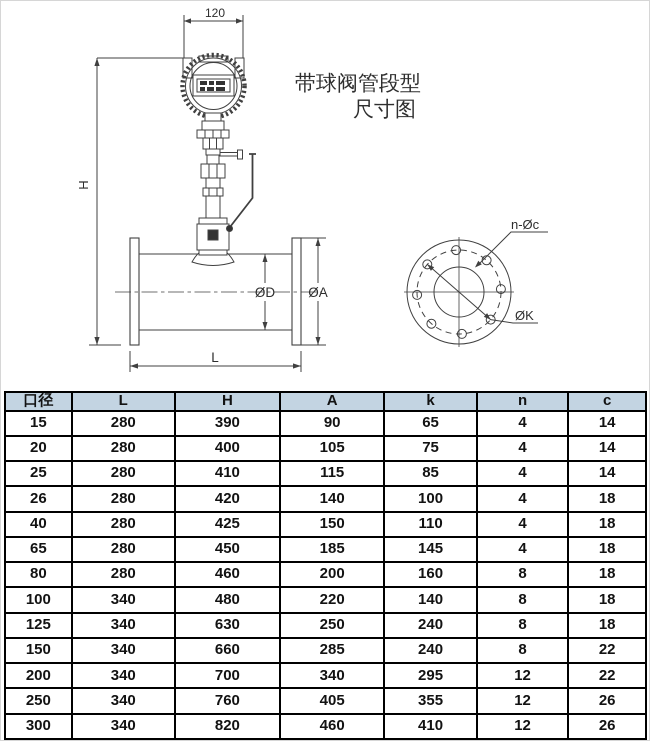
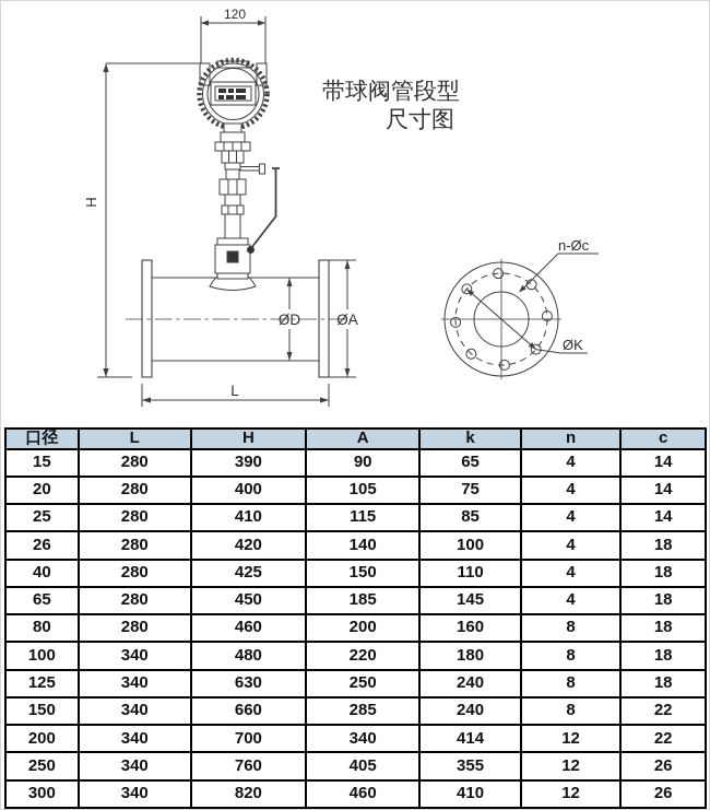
  120
  ØD
  ØA
  L
  带球阀管段型
  尺寸图
  ØK
  n-Øc
  口径	L	H	A	k	n	c
  15	280	390	90	65	4	14
  20	280	400	105	75	4	14
  25	280	410	115	85	4	14
  26	280	420	140	100	4	18
  40	280	425	150	110	4	18
  65	280	450	185	145	4	18
  80	280	460	200	160	8	18
- 100	340	480	220	140	8	18
+ 100	340	480	220	180	8	18
  125	340	630	250	240	8	18
  150	340	660	285	240	8	22
- 200	340	700	340	295	12	22
+ 200	340	700	340	414	12	22
  250	340	760	405	355	12	26
  300	340	820	460	410	12	26
